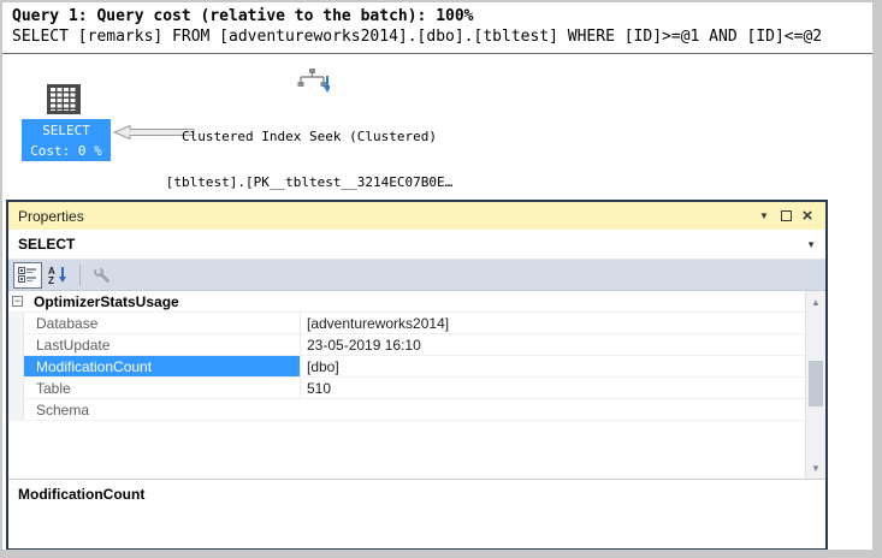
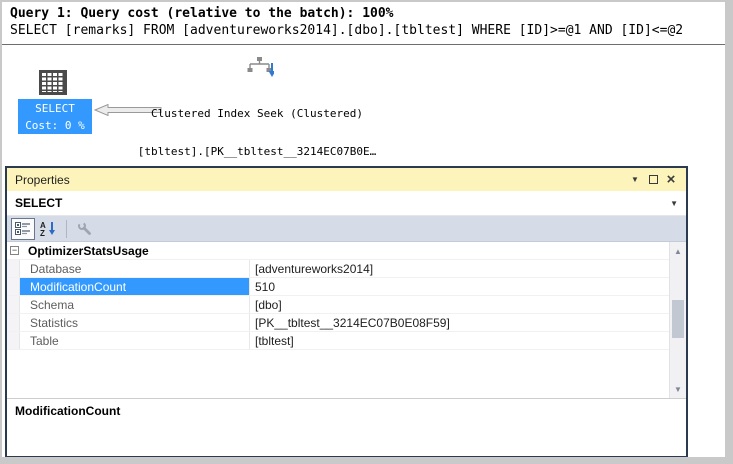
  Query 1: Query cost (relative to the batch): 100%
  SELECT [remarks] FROM [adventureworks2014].[dbo].[tbltest] WHERE [ID]>=@1 AND [ID]<=@2
  SELECT
  Cost: 0 %
  Clustered Index Seek (Clustered)
  [tbltest].[PK__tbltest__3214EC07B0E…
  Properties
  ▼
  ×
  SELECT
  ▼
  A
  Z
  −
  OptimizerStatsUsage
  Database
  [adventureworks2014]
- LastUpdate
- 23-05-2019 16:10
  ModificationCount
- [dbo]
+ 510
- Table
+ Schema
- 510
+ [dbo]
+ Statistics
+ [PK__tbltest__3214EC07B0E08F59]
- Schema
+ Table
+ [tbltest]
  ▲
  ▼
  ModificationCount
